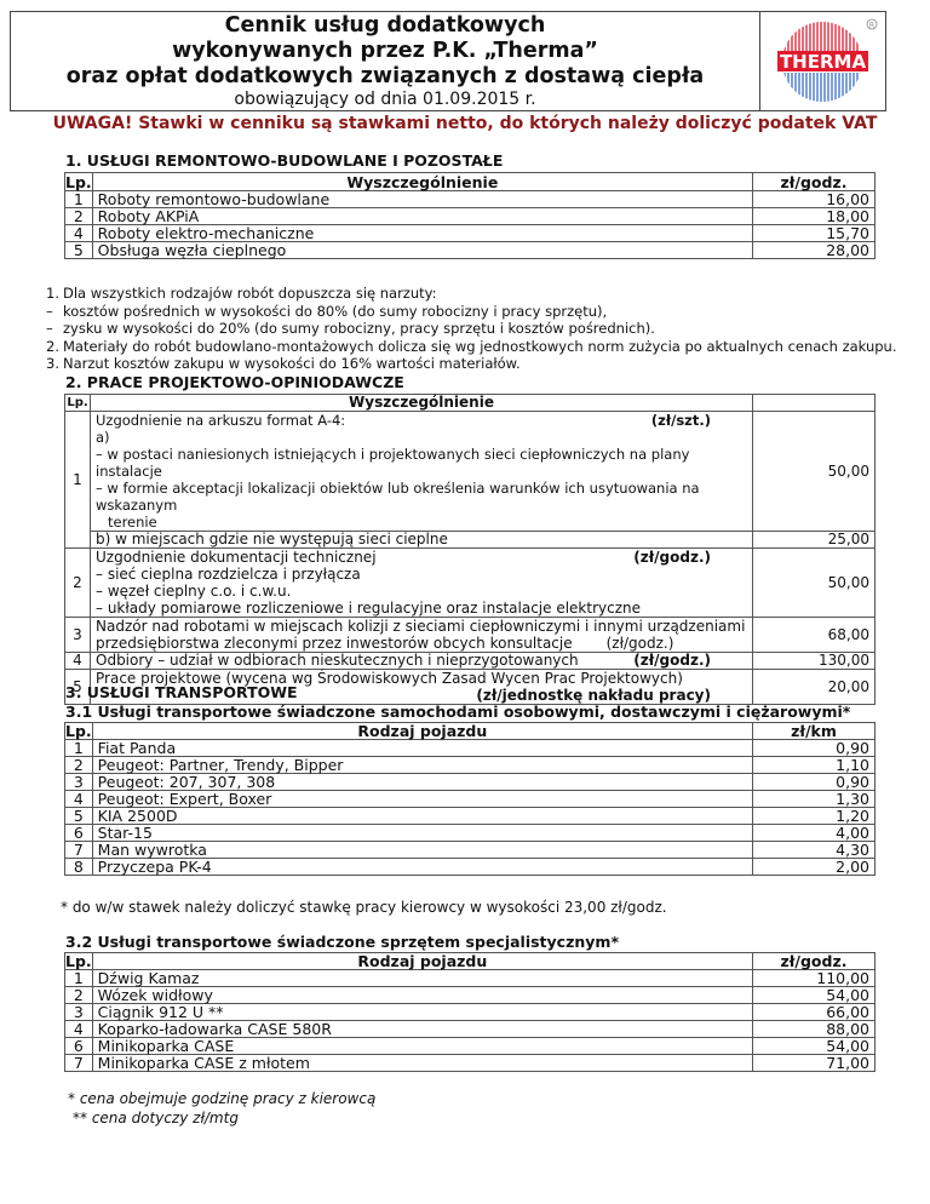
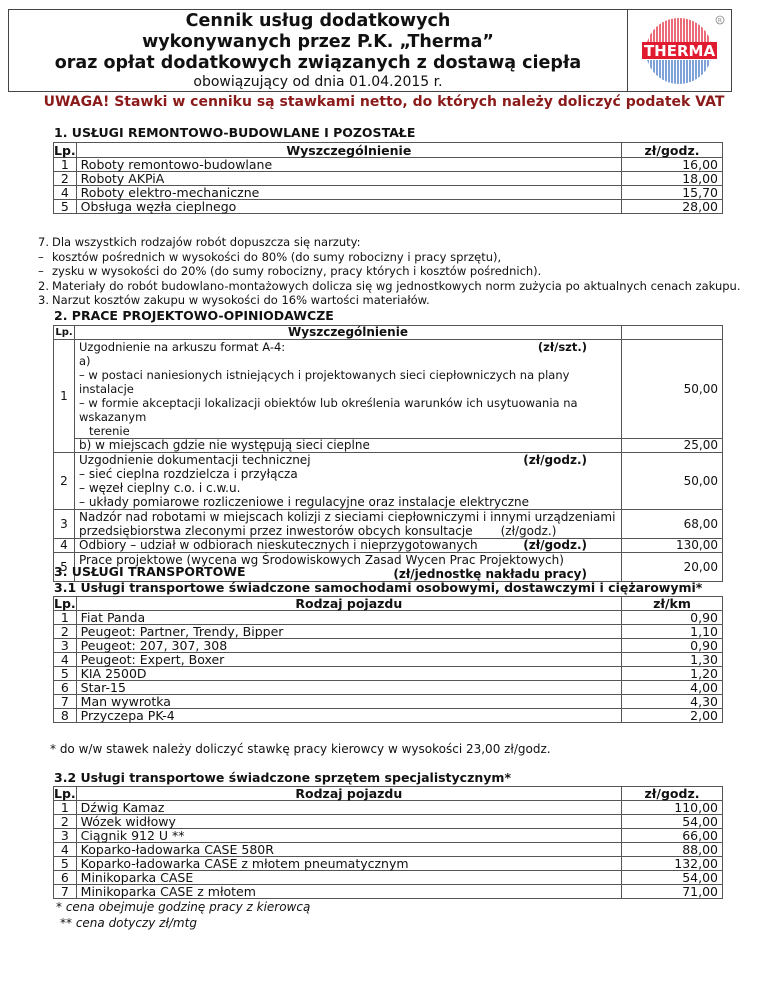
  Cennik usług dodatkowych
  wykonywanych przez P.K. „Therma”
  oraz opłat dodatkowych związanych z dostawą ciepła
- obowiązujący od dnia 01.09.2015 r.
+ obowiązujący od dnia 01.04.2015 r.
  THERMA
  UWAGA! Stawki w cenniku są stawkami netto, do których należy doliczyć podatek VAT
  1. USŁUGI REMONTOWO-BUDOWLANE I POZOSTAŁE
  Lp.	Wyszczególnienie	zł/godz.
  1	Roboty remontowo-budowlane	16,00
  2	Roboty AKPiA	18,00
  4	Roboty elektro-mechaniczne	15,70
  5	Obsługa węzła cieplnego	28,00
- 1. Dla wszystkich rodzajów robót dopuszcza się narzuty:
+ 7. Dla wszystkich rodzajów robót dopuszcza się narzuty:
  – kosztów pośrednich w wysokości do 80% (do sumy robocizny i pracy sprzętu),
- – zysku w wysokości do 20% (do sumy robocizny, pracy sprzętu i kosztów pośrednich).
+ – zysku w wysokości do 20% (do sumy robocizny, pracy których i kosztów pośrednich).
  2. Materiały do robót budowlano-montażowych dolicza się wg jednostkowych norm zużycia po aktualnych cenach zakupu.
  3. Narzut kosztów zakupu w wysokości do 16% wartości materiałów.
  2. PRACE PROJEKTOWO-OPINIODAWCZE
  Lp.	Wyszczególnienie
  1	Uzgodnienie na arkuszu format A-4: (zł/szt.) a) – w postaci naniesionych istniejących i projektowanych sieci ciepłowniczych na plany instalacje – w formie akceptacji lokalizacji obiektów lub określenia warunków ich usytuowania na wskazanym terenie	50,00
  b) w miejscach gdzie nie występują sieci cieplne	25,00
  2	Uzgodnienie dokumentacji technicznej (zł/godz.) – sieć cieplna rozdzielcza i przyłącza – węzeł cieplny c.o. i c.w.u. – układy pomiarowe rozliczeniowe i regulacyjne oraz instalacje elektryczne	50,00
  3	Nadzór nad robotami w miejscach kolizji z sieciami ciepłowniczymi i innymi urządzeniami przedsiębiorstwa zleconymi przez inwestorów obcych konsultacje (zł/godz.)	68,00
  4	Odbiory – udział w odbiorach nieskutecznych i nieprzygotowanych (zł/godz.)	130,00
  5	Prace projektowe (wycena wg Środowiskowych Zasad Wycen Prac Projektowych) (zł/jednostkę nakładu pracy)	20,00
  3. USŁUGI TRANSPORTOWE
  3.1 Usługi transportowe świadczone samochodami osobowymi, dostawczymi i ciężarowymi*
  Lp.	Rodzaj pojazdu	zł/km
  1	Fiat Panda	0,90
  2	Peugeot: Partner, Trendy, Bipper	1,10
  3	Peugeot: 207, 307, 308	0,90
  4	Peugeot: Expert, Boxer	1,30
  5	KIA 2500D	1,20
  6	Star-15	4,00
  7	Man wywrotka	4,30
  8	Przyczepa PK-4	2,00
  * do w/w stawek należy doliczyć stawkę pracy kierowcy w wysokości 23,00 zł/godz.
  3.2 Usługi transportowe świadczone sprzętem specjalistycznym*
  Lp.	Rodzaj pojazdu	zł/godz.
  1	Dźwig Kamaz	110,00
  2	Wózek widłowy	54,00
  3	Ciągnik 912 U **	66,00
  4	Koparko-ładowarka CASE 580R	88,00
+ 5	Koparko-ładowarka CASE z młotem pneumatycznym	132,00
  6	Minikoparka CASE	54,00
  7	Minikoparka CASE z młotem	71,00
  * cena obejmuje godzinę pracy z kierowcą
  ** cena dotyczy zł/mtg
